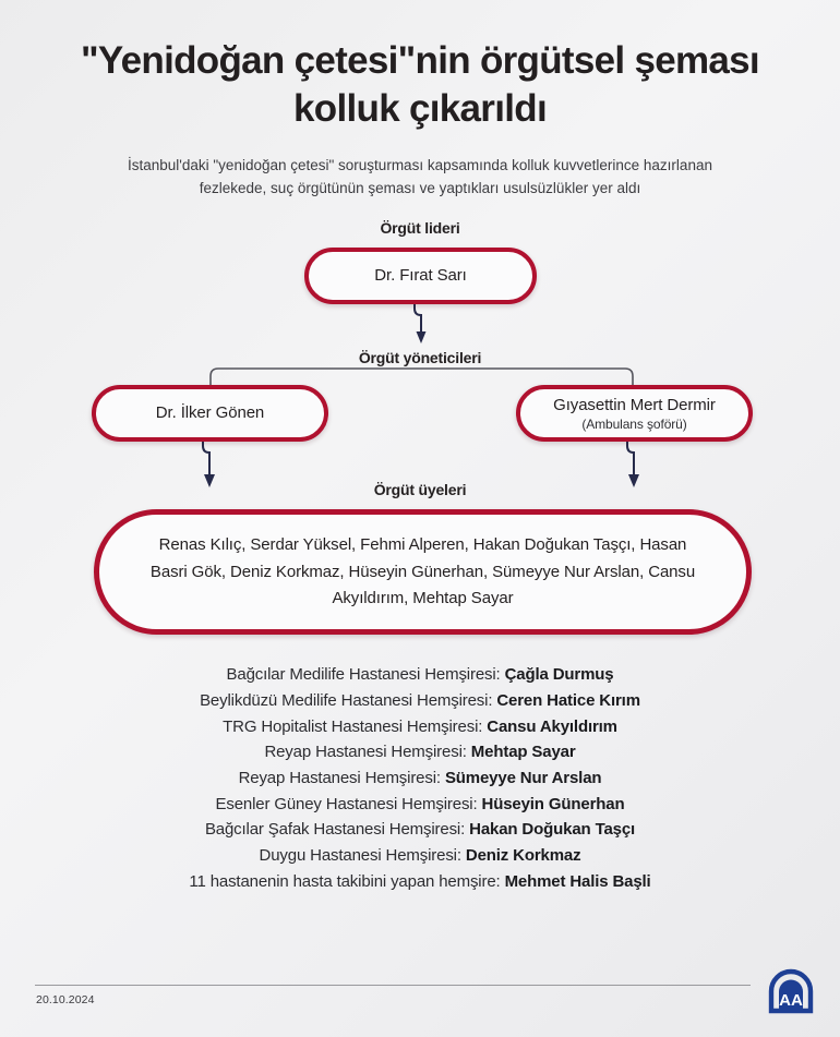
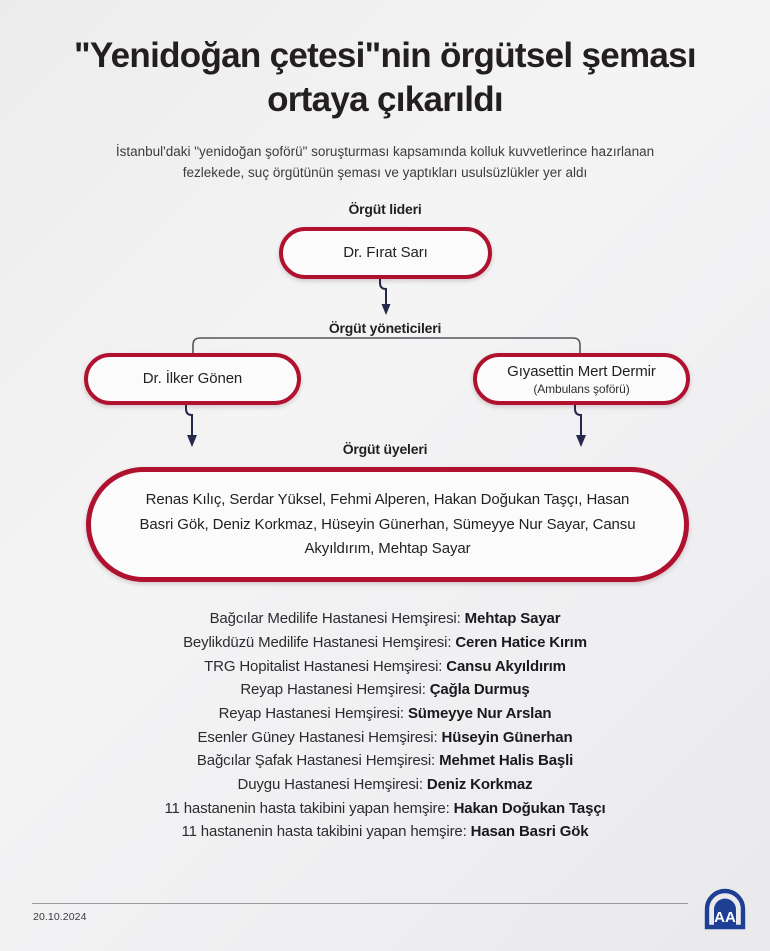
- "Yenidoğan çetesi"nin örgütsel şeması kolluk çıkarıldı
+ "Yenidoğan çetesi"nin örgütsel şeması ortaya çıkarıldı
- İstanbul'daki "yenidoğan çetesi" soruşturması kapsamında kolluk kuvvetlerince hazırlanan fezlekede, suç örgütünün şeması ve yaptıkları usulsüzlükler yer aldı
+ İstanbul'daki "yenidoğan şoförü" soruşturması kapsamında kolluk kuvvetlerince hazırlanan fezlekede, suç örgütünün şeması ve yaptıkları usulsüzlükler yer aldı
  Örgüt lideri
  Dr. Fırat Sarı
  Örgüt yöneticileri
  Dr. İlker Gönen
  Gıyasettin Mert Dermir
  (Ambulans şoförü)
  Örgüt üyeleri
- Renas Kılıç, Serdar Yüksel, Fehmi Alperen, Hakan Doğukan Taşçı, Hasan Basri Gök, Deniz Korkmaz, Hüseyin Günerhan, Sümeyye Nur Arslan, Cansu Akyıldırım, Mehtap Sayar
+ Renas Kılıç, Serdar Yüksel, Fehmi Alperen, Hakan Doğukan Taşçı, Hasan Basri Gök, Deniz Korkmaz, Hüseyin Günerhan, Sümeyye Nur Sayar, Cansu Akyıldırım, Mehtap Sayar
- Bağcılar Medilife Hastanesi Hemşiresi: Çağla Durmuş
+ Bağcılar Medilife Hastanesi Hemşiresi: Mehtap Sayar
  Beylikdüzü Medilife Hastanesi Hemşiresi: Ceren Hatice Kırım
  TRG Hopitalist Hastanesi Hemşiresi: Cansu Akyıldırım
- Reyap Hastanesi Hemşiresi: Mehtap Sayar
+ Reyap Hastanesi Hemşiresi: Çağla Durmuş
  Reyap Hastanesi Hemşiresi: Sümeyye Nur Arslan
  Esenler Güney Hastanesi Hemşiresi: Hüseyin Günerhan
- Bağcılar Şafak Hastanesi Hemşiresi: Hakan Doğukan Taşçı
+ Bağcılar Şafak Hastanesi Hemşiresi: Mehmet Halis Başli
  Duygu Hastanesi Hemşiresi: Deniz Korkmaz
- 11 hastanenin hasta takibini yapan hemşire: Mehmet Halis Başli
+ 11 hastanenin hasta takibini yapan hemşire: Hakan Doğukan Taşçı
+ 11 hastanenin hasta takibini yapan hemşire: Hasan Basri Gök
  20.10.2024
  AA
